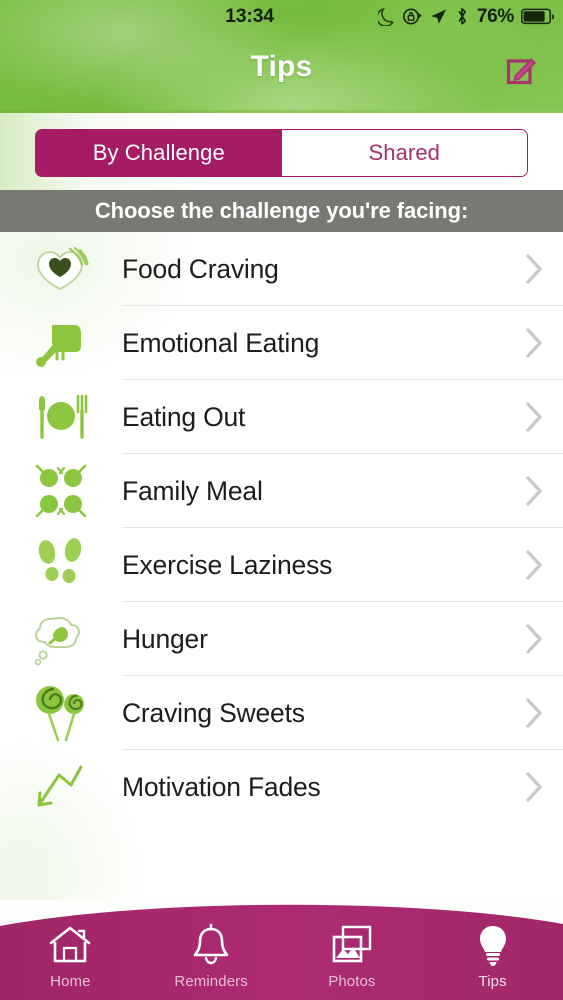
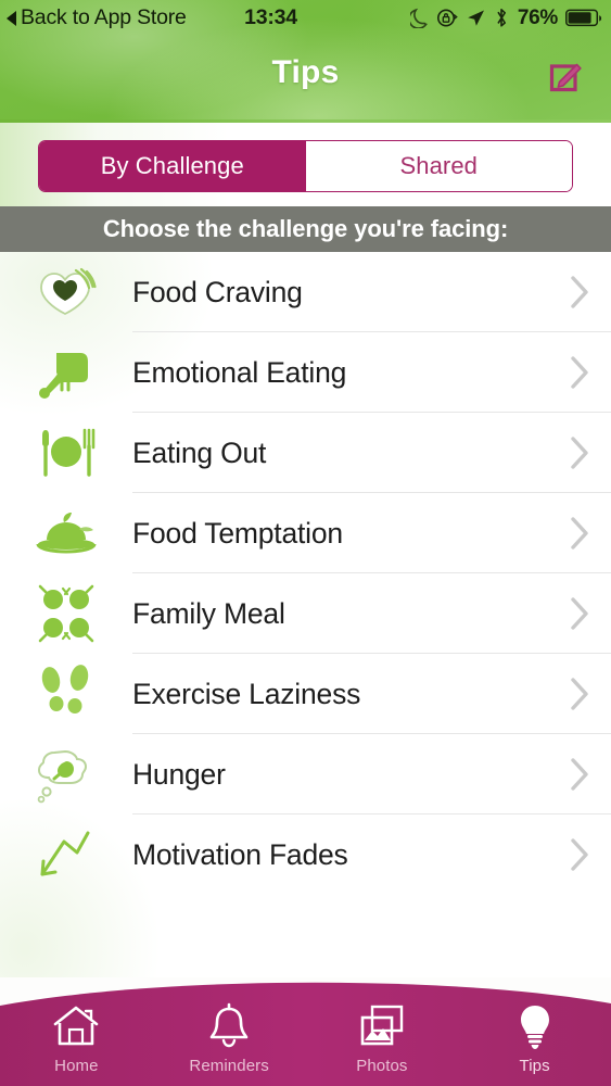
+ Back to App Store
  13:34
  76%
  Tips
  By Challenge
  Shared
  Choose the challenge you're facing:
  Food Craving
  Emotional Eating
  Eating Out
+ Food Temptation
  Family Meal
  Exercise Laziness
  Hunger
- Craving Sweets
  Motivation Fades
  Home
  Reminders
  Photos
  Tips
